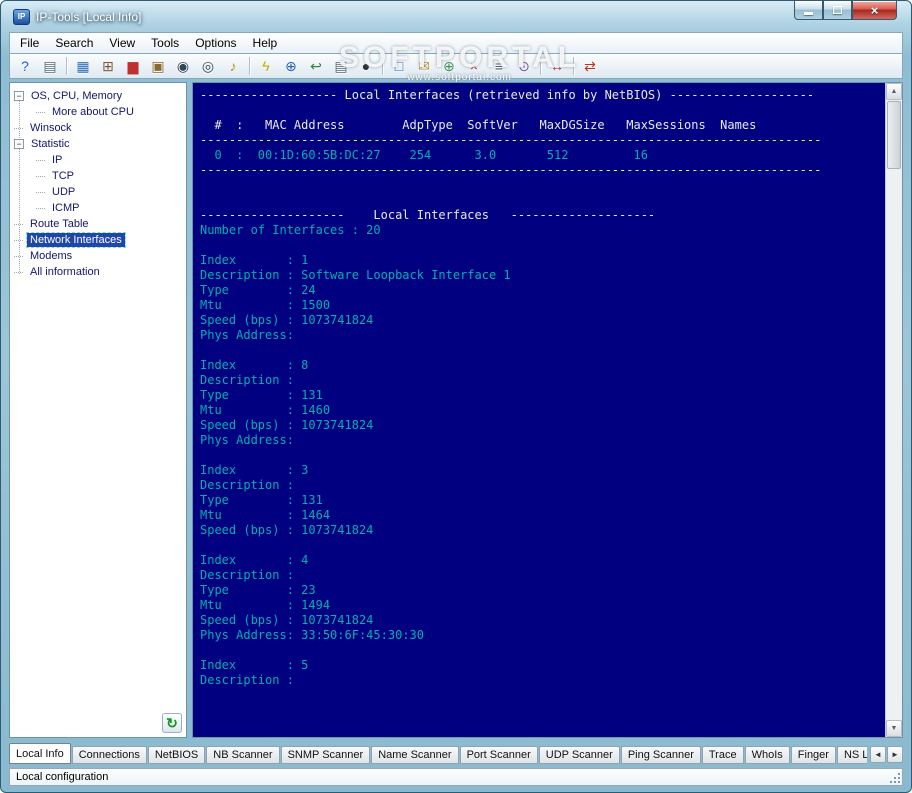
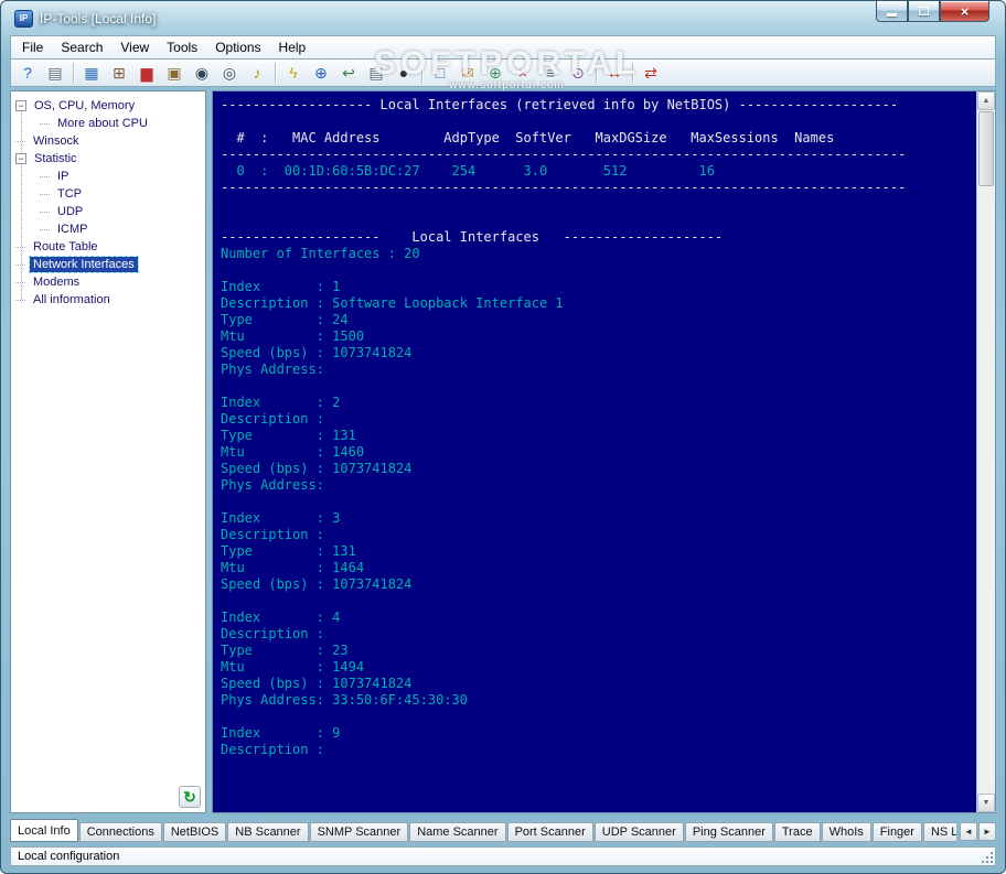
  IP
  IP-Tools [Local Info]
  ×
  File
  Search
  View
  Tools
  Options
  Help
  ?
  ▤
  ▦
  ⊞
  ▆
  ▣
  ◉
  ◎
  ♪
  ϟ
  ⊕
  ↩
  ▤
  ●
  □
  ✉
  ⊕
  ×
  ≡
  ⊙
  ↔
  ⇄
  SOFTPORTAL
  www.softportal.com
  −
  OS, CPU, Memory
  More about CPU
  Winsock
  −
  Statistic
  IP
  TCP
  UDP
  ICMP
  Route Table
  Network Interfaces
  Modems
  All information
  ↻
  ------------------- Local Interfaces (retrieved info by NetBIOS) --------------------
  # : MAC Address AdpType SoftVer MaxDGSize MaxSessions Names
  --------------------------------------------------------------------------------------
  0 : 00:1D:60:5B:DC:27 254 3.0 512 16
  --------------------------------------------------------------------------------------
  -------------------- Local Interfaces --------------------
  Number of Interfaces : 20
  Index : 1
  Description : Software Loopback Interface 1
  Type : 24
  Mtu : 1500
  Speed (bps) : 1073741824
  Phys Address:
- Index : 8
+ Index : 2
  Description :
  Type : 131
  Mtu : 1460
  Speed (bps) : 1073741824
  Phys Address:
  Index : 3
  Description :
  Type : 131
  Mtu : 1464
  Speed (bps) : 1073741824
  Index : 4
  Description :
  Type : 23
  Mtu : 1494
  Speed (bps) : 1073741824
  Phys Address: 33:50:6F:45:30:30
- Index : 5
+ Index : 9
  Description :
  Local Info
  Connections
  NetBIOS
  NB Scanner
  SNMP Scanner
  Name Scanner
  Port Scanner
  UDP Scanner
  Ping Scanner
  Trace
  WhoIs
  Finger
  ◄
  ►
  Local configuration
